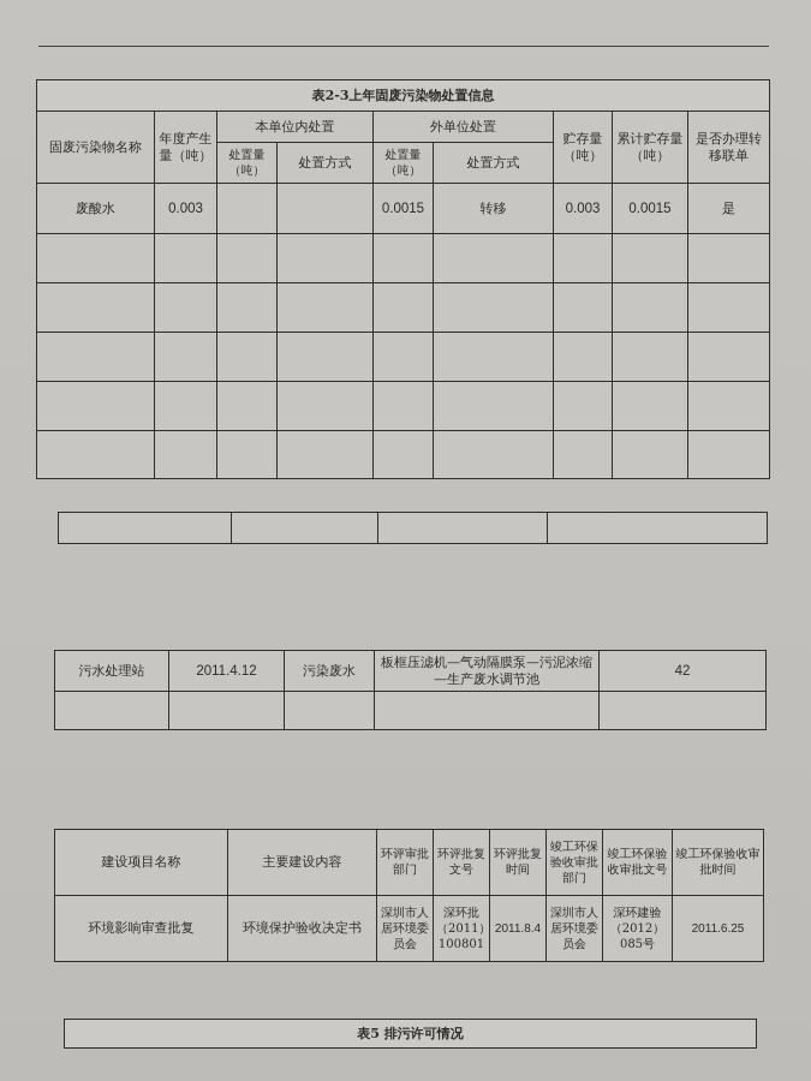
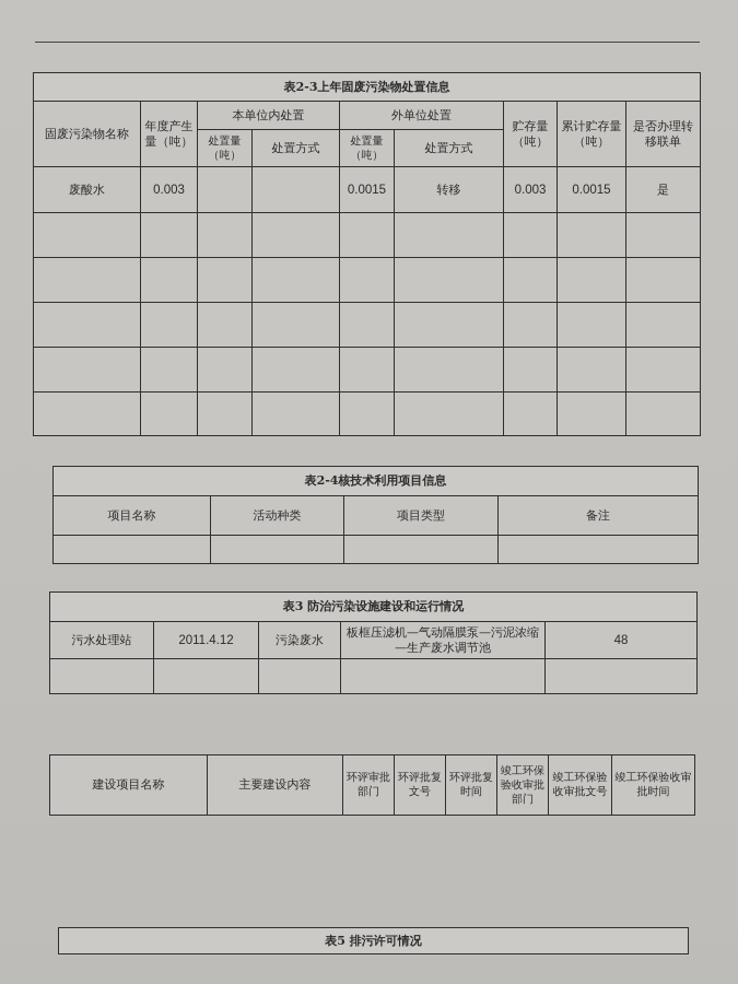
  表2-3上年固废污染物处置信息
  固废污染物名称	年度产生量（吨）	本单位内处置	外单位处置	贮存量（吨）	累计贮存量（吨）	是否办理转移联单
  处置量（吨）	处置方式	处置量（吨）	处置方式
  废酸水	0.003			0.0015	转移	0.003	0.0015	是
+ 表2-4核技术利用项目信息
+ 项目名称	活动种类	项目类型	备注
+ 表3 防治污染设施建设和运行情况
- 污水处理站	2011.4.12	污染废水	板框压滤机—气动隔膜泵—污泥浓缩—生产废水调节池	42
+ 污水处理站	2011.4.12	污染废水	板框压滤机—气动隔膜泵—污泥浓缩—生产废水调节池	48
  建设项目名称	主要建设内容	环评审批部门	环评批复文号	环评批复时间	竣工环保验收审批部门	竣工环保验收审批文号	竣工环保验收审批时间
- 环境影响审查批复	环境保护验收决定书	深圳市人居环境委员会	深环批（2011）100801	2011.8.4	深圳市人居环境委员会	深环建验（2012）085号	2011.6.25
  表5 排污许可情况
